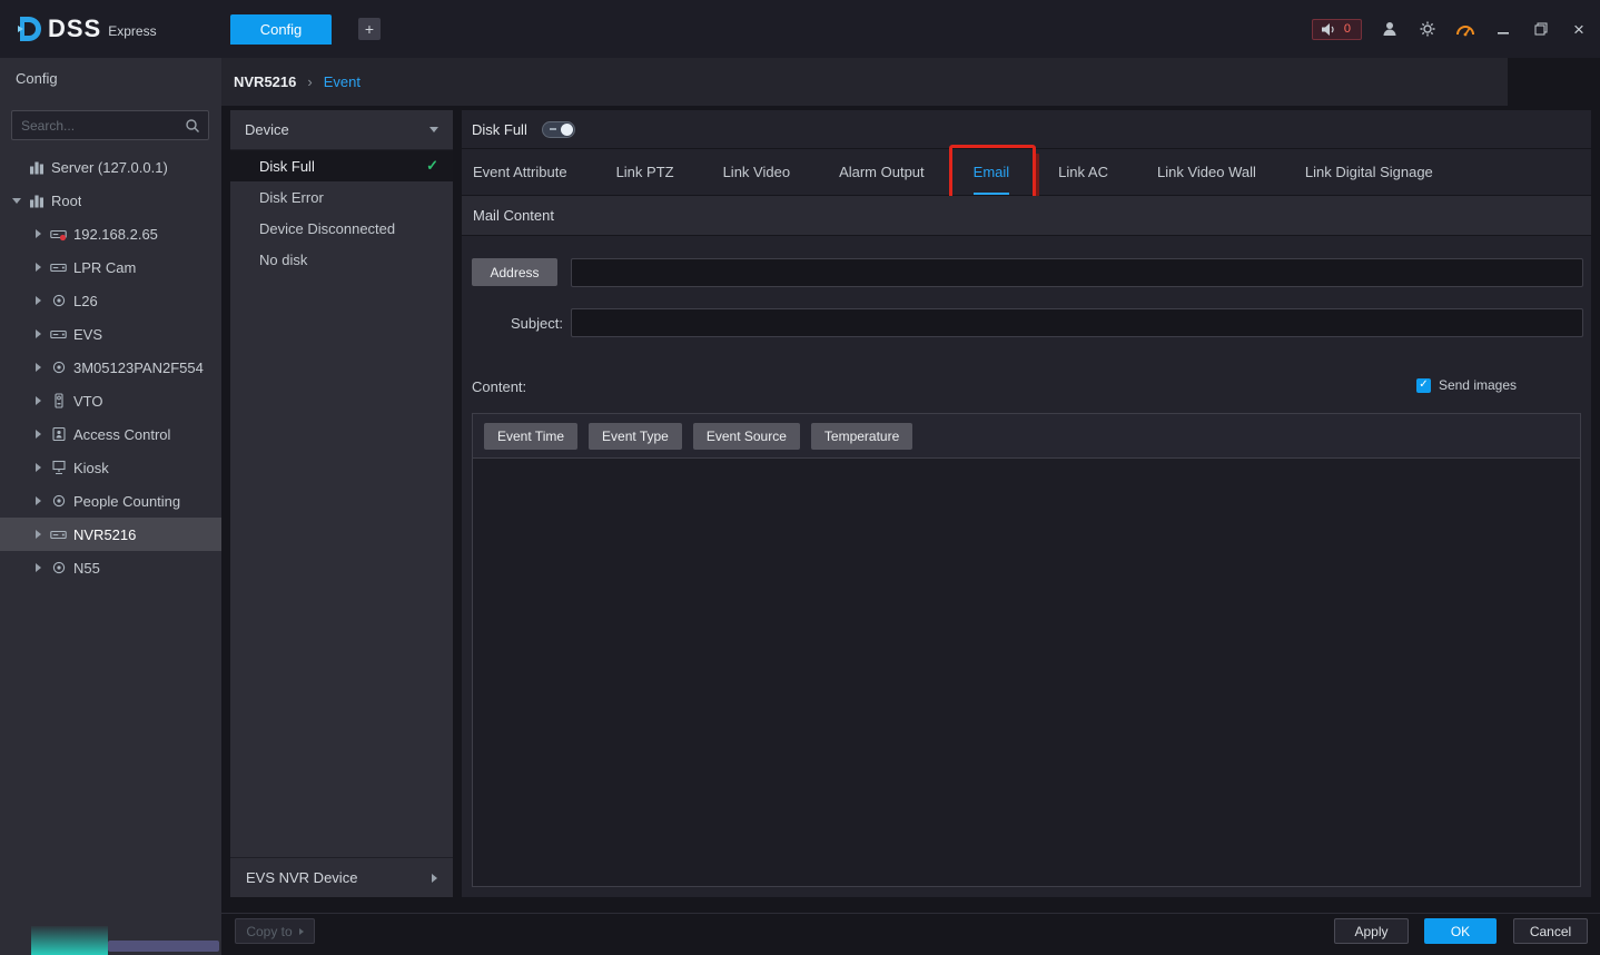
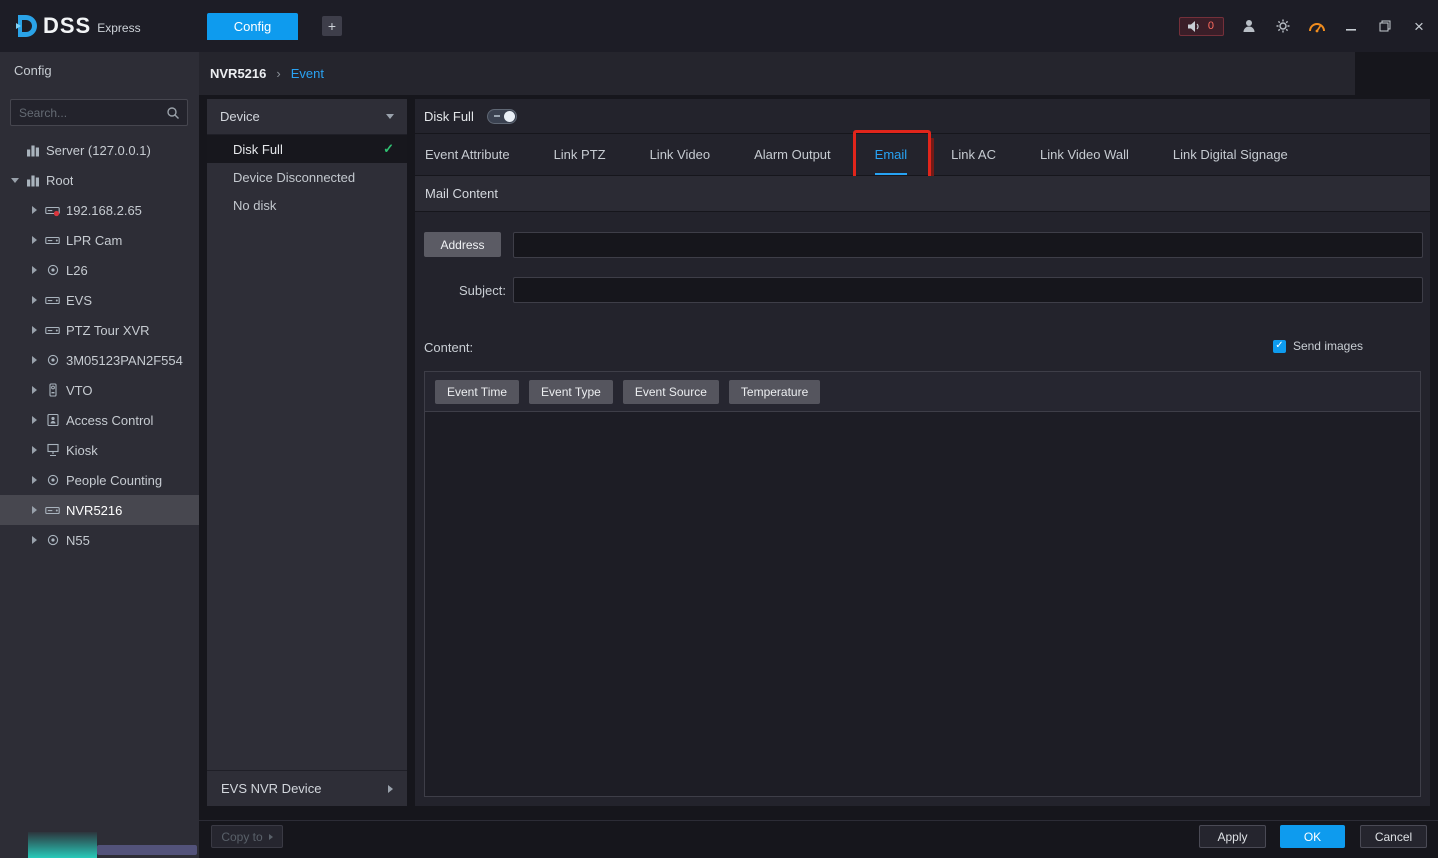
  DSS
  Express
  Config
  +
  0
  ×
  Config
  Search...
  Server (127.0.0.1)
  Root
  192.168.2.65
  LPR Cam
  L26
  EVS
+ PTZ Tour XVR
  3M05123PAN2F554
  VTO
  Access Control
  Kiosk
  People Counting
  NVR5216
  N55
  NVR5216
  ›
  Event
  Device
  Disk Full
  ✓
- Disk Error
  Device Disconnected
  No disk
  EVS NVR Device
  Disk Full
  Event Attribute
  Link PTZ
  Link Video
  Alarm Output
  Email
  Link AC
  Link Video Wall
  Link Digital Signage
  Mail Content
  Address
  Subject:
  Content:
  ✓
  Send images
  Event Time
  Event Type
  Event Source
  Temperature
  Copy to
  Apply
  OK
  Cancel
